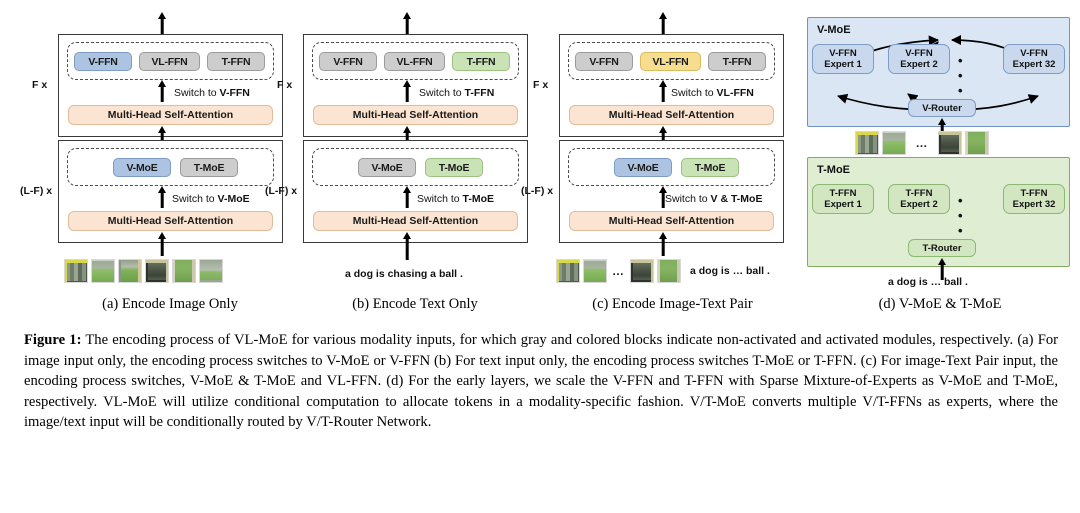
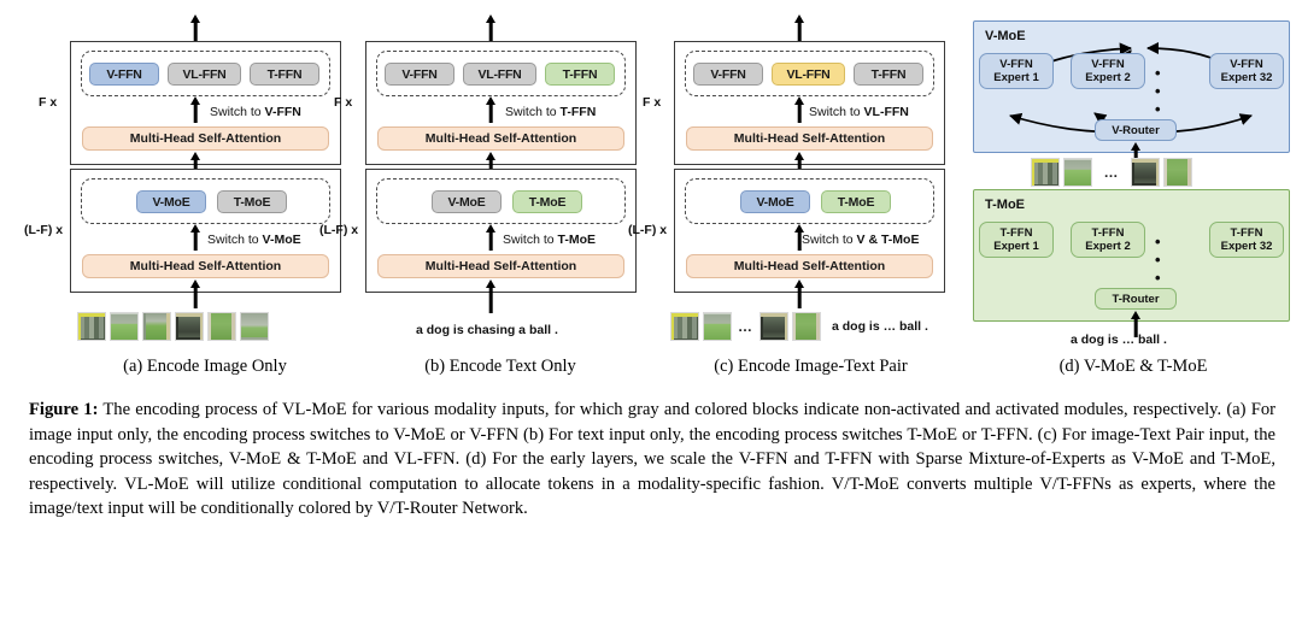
  V-FFN
  VL-FFN
  T-FFN
  Switch to V-FFN
  Multi-Head Self-Attention
  F x
  V-MoE
  T-MoE
  Switch to V-MoE
  Multi-Head Self-Attention
  (L-F) x
  (a) Encode Image Only
  V-FFN
  VL-FFN
  T-FFN
  Switch to T-FFN
  Multi-Head Self-Attention
  F x
  V-MoE
  T-MoE
  Switch to T-MoE
  Multi-Head Self-Attention
  (L-F) x
  a dog is chasing a ball .
  (b) Encode Text Only
  V-FFN
  VL-FFN
  T-FFN
  Switch to VL-FFN
  Multi-Head Self-Attention
  F x
  V-MoE
  T-MoE
  Switch to V & T-MoE
  Multi-Head Self-Attention
  (L-F) x
  …
  a dog is … ball .
  (c) Encode Image-Text Pair
  V-MoE
  V-FFN
  Expert 1
  V-FFN
  Expert 2
  • • •
  V-FFN
  Expert 32
  V-Router
  …
  T-MoE
  T-FFN
  Expert 1
  T-FFN
  Expert 2
  • • •
  T-FFN
  Expert 32
  T-Router
  a dog is … ball .
  (d) V-MoE & T-MoE
- Figure 1: The encoding process of VL-MoE for various modality inputs, for which gray and colored blocks indicate non-activated and activated modules, respectively. (a) For image input only, the encoding process switches to V-MoE or V-FFN (b) For text input only, the encoding process switches T-MoE or T-FFN. (c) For image-Text Pair input, the encoding process switches, V-MoE & T-MoE and VL-FFN. (d) For the early layers, we scale the V-FFN and T-FFN with Sparse Mixture-of-Experts as V-MoE and T-MoE, respectively. VL-MoE will utilize conditional computation to allocate tokens in a modality-specific fashion. V/T-MoE converts multiple V/T-FFNs as experts, where the image/text input will be conditionally routed by V/T-Router Network.
+ Figure 1: The encoding process of VL-MoE for various modality inputs, for which gray and colored blocks indicate non-activated and activated modules, respectively. (a) For image input only, the encoding process switches to V-MoE or V-FFN (b) For text input only, the encoding process switches T-MoE or T-FFN. (c) For image-Text Pair input, the encoding process switches, V-MoE & T-MoE and VL-FFN. (d) For the early layers, we scale the V-FFN and T-FFN with Sparse Mixture-of-Experts as V-MoE and T-MoE, respectively. VL-MoE will utilize conditional computation to allocate tokens in a modality-specific fashion. V/T-MoE converts multiple V/T-FFNs as experts, where the image/text input will be conditionally colored by V/T-Router Network.
